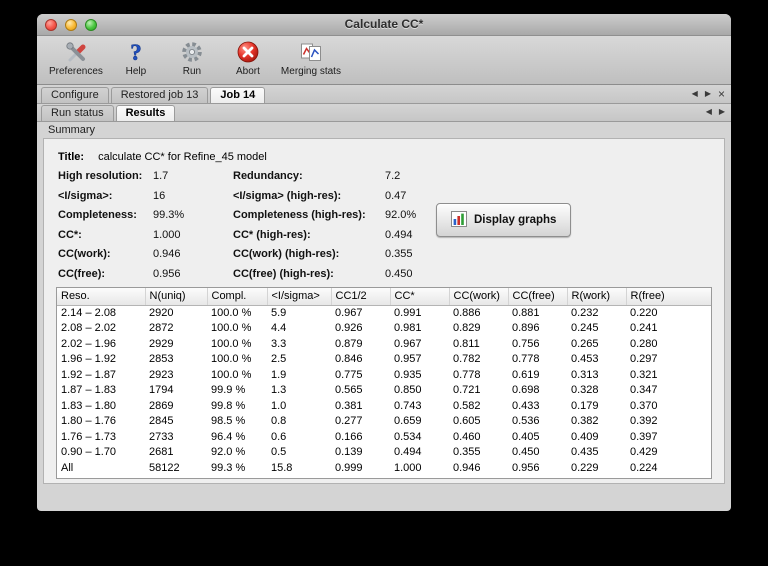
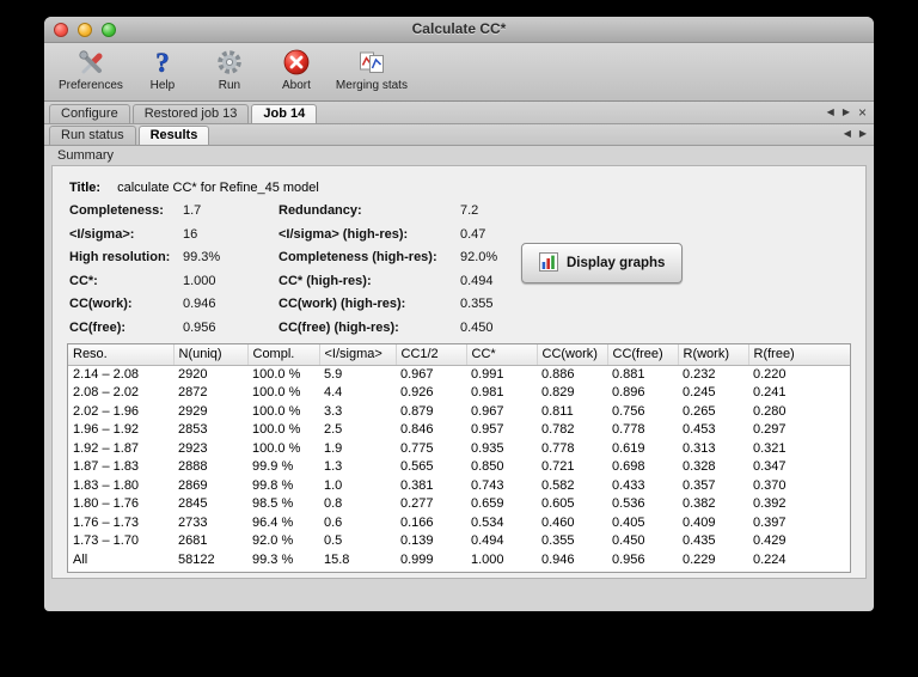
  Calculate CC*
  Preferences
  ?
  Help
  Run
  Abort
  Merging stats
  Configure
  Restored job 13
  Job 14
  ◀
  ▶
  ×
  Run status
  Results
  ◀
  ▶
  Summary
  Title:
  calculate CC* for Refine_45 model
- High resolution:
+ Completeness:
  1.7
  Redundancy:
  7.2
  <I/sigma>:
  16
  <I/sigma> (high-res):
  0.47
- Completeness:
+ High resolution:
  99.3%
  Completeness (high-res):
  92.0%
  CC*:
  1.000
  CC* (high-res):
  0.494
  CC(work):
  0.946
  CC(work) (high-res):
  0.355
  CC(free):
  0.956
  CC(free) (high-res):
  0.450
  Display graphs
  Reso.	N(uniq)	Compl.	<I/sigma>	CC1/2	CC*	CC(work)	CC(free)	R(work)	R(free)
  2.14 – 2.08	2920	100.0 %	5.9	0.967	0.991	0.886	0.881	0.232	0.220
  2.08 – 2.02	2872	100.0 %	4.4	0.926	0.981	0.829	0.896	0.245	0.241
  2.02 – 1.96	2929	100.0 %	3.3	0.879	0.967	0.811	0.756	0.265	0.280
  1.96 – 1.92	2853	100.0 %	2.5	0.846	0.957	0.782	0.778	0.453	0.297
  1.92 – 1.87	2923	100.0 %	1.9	0.775	0.935	0.778	0.619	0.313	0.321
- 1.87 – 1.83	1794	99.9 %	1.3	0.565	0.850	0.721	0.698	0.328	0.347
+ 1.87 – 1.83	2888	99.9 %	1.3	0.565	0.850	0.721	0.698	0.328	0.347
- 1.83 – 1.80	2869	99.8 %	1.0	0.381	0.743	0.582	0.433	0.179	0.370
+ 1.83 – 1.80	2869	99.8 %	1.0	0.381	0.743	0.582	0.433	0.357	0.370
  1.80 – 1.76	2845	98.5 %	0.8	0.277	0.659	0.605	0.536	0.382	0.392
  1.76 – 1.73	2733	96.4 %	0.6	0.166	0.534	0.460	0.405	0.409	0.397
- 0.90 – 1.70	2681	92.0 %	0.5	0.139	0.494	0.355	0.450	0.435	0.429
+ 1.73 – 1.70	2681	92.0 %	0.5	0.139	0.494	0.355	0.450	0.435	0.429
  All	58122	99.3 %	15.8	0.999	1.000	0.946	0.956	0.229	0.224
